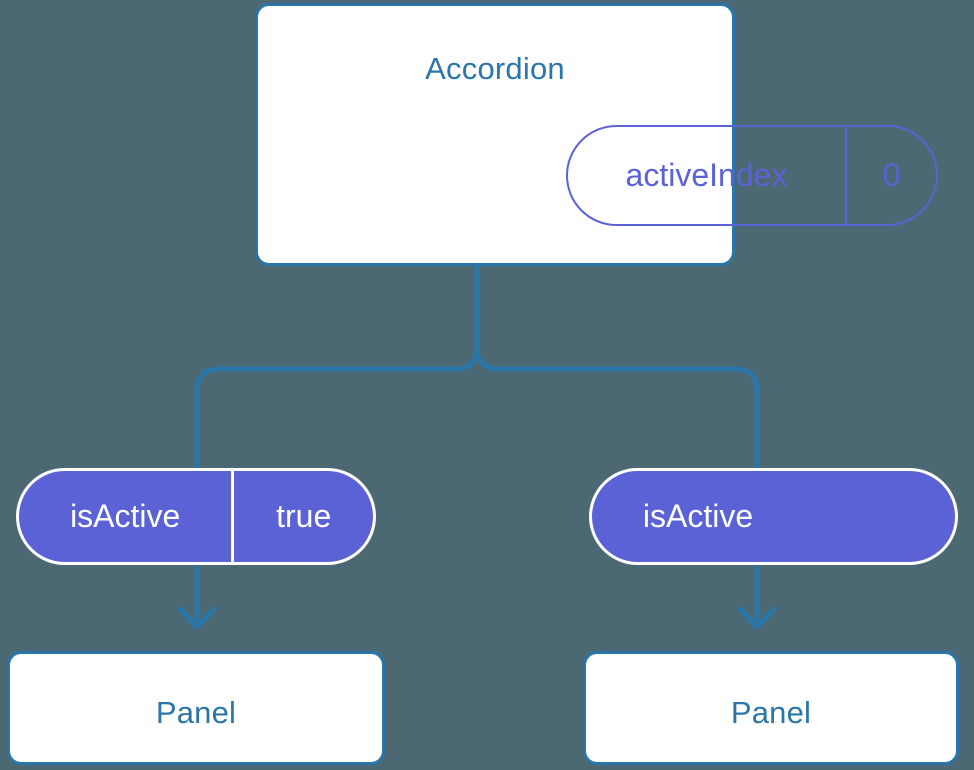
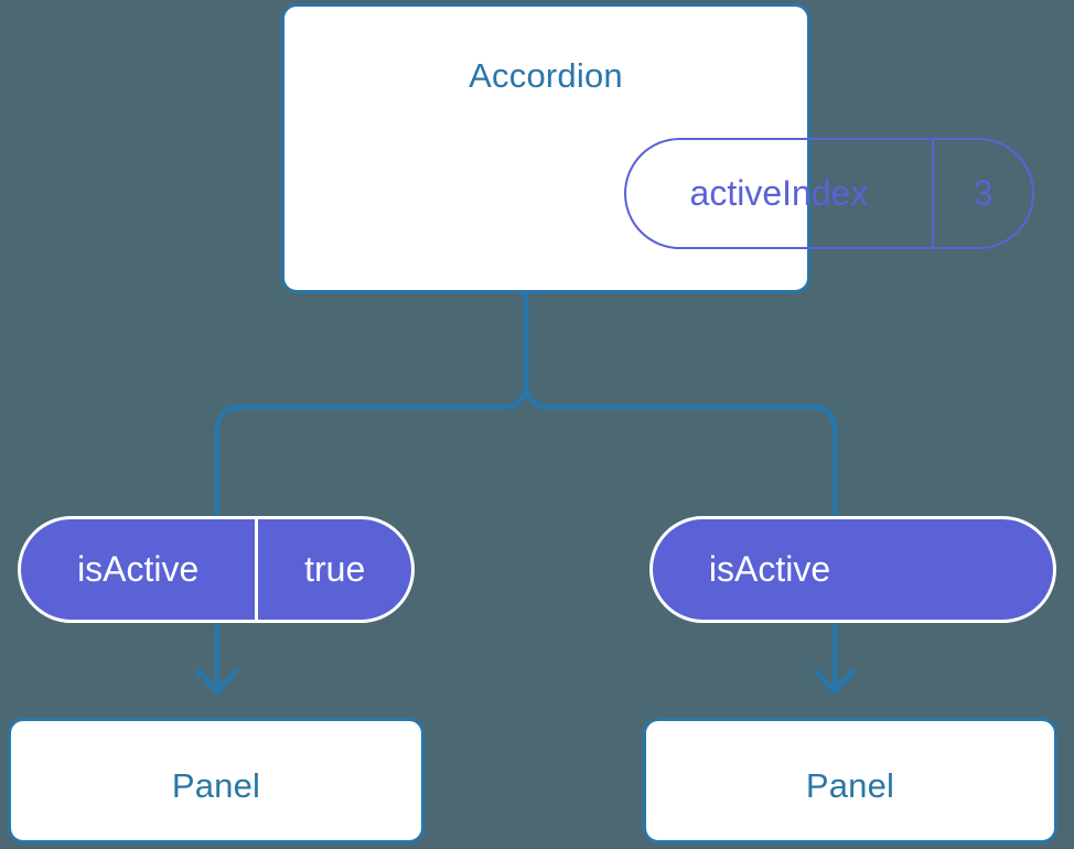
  Accordion
  activeIndex
- 0
+ 3
  isActive
  true
  isActive
  Panel
  Panel
